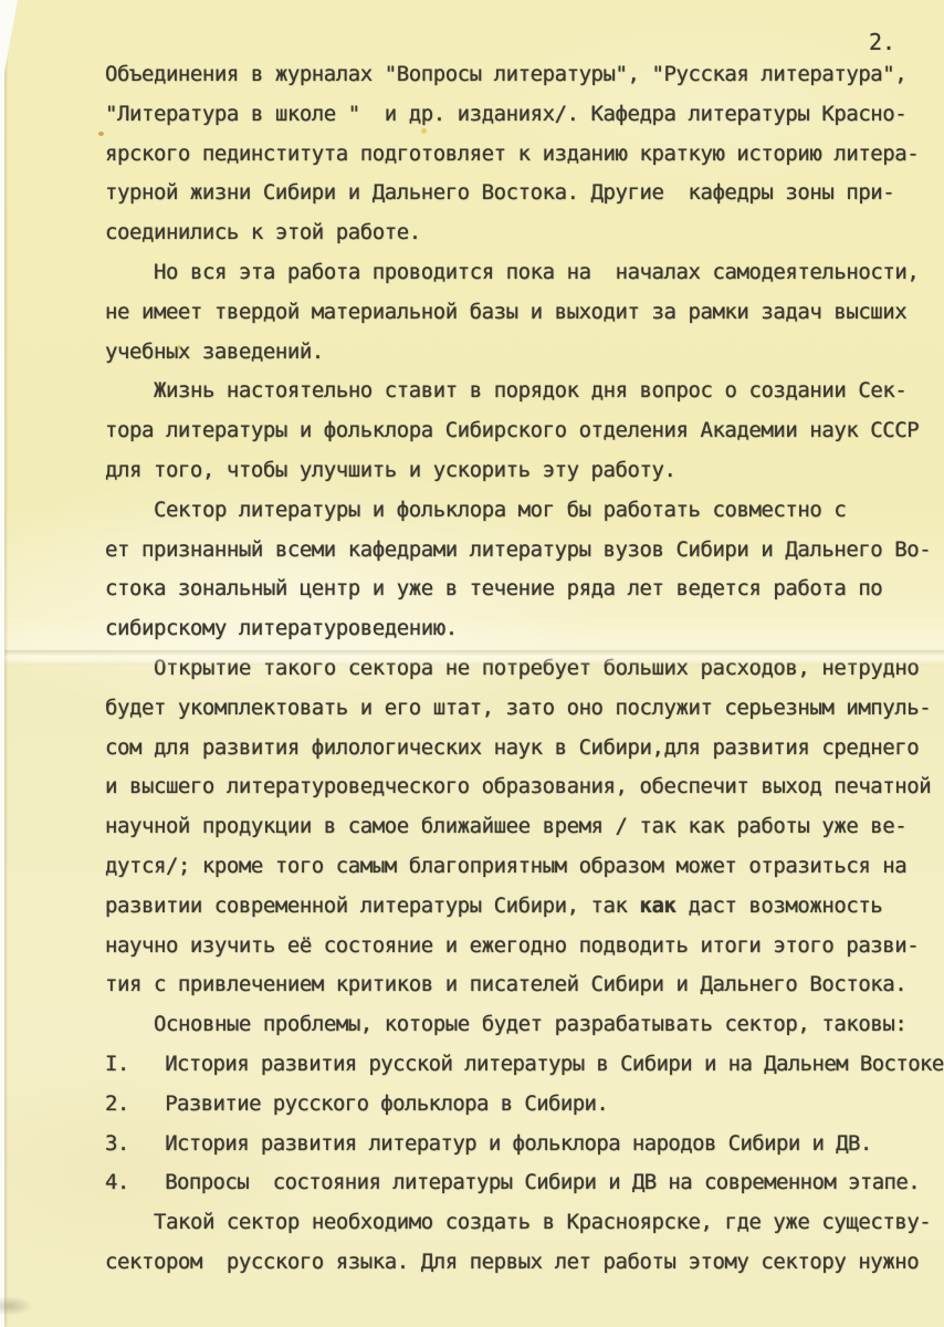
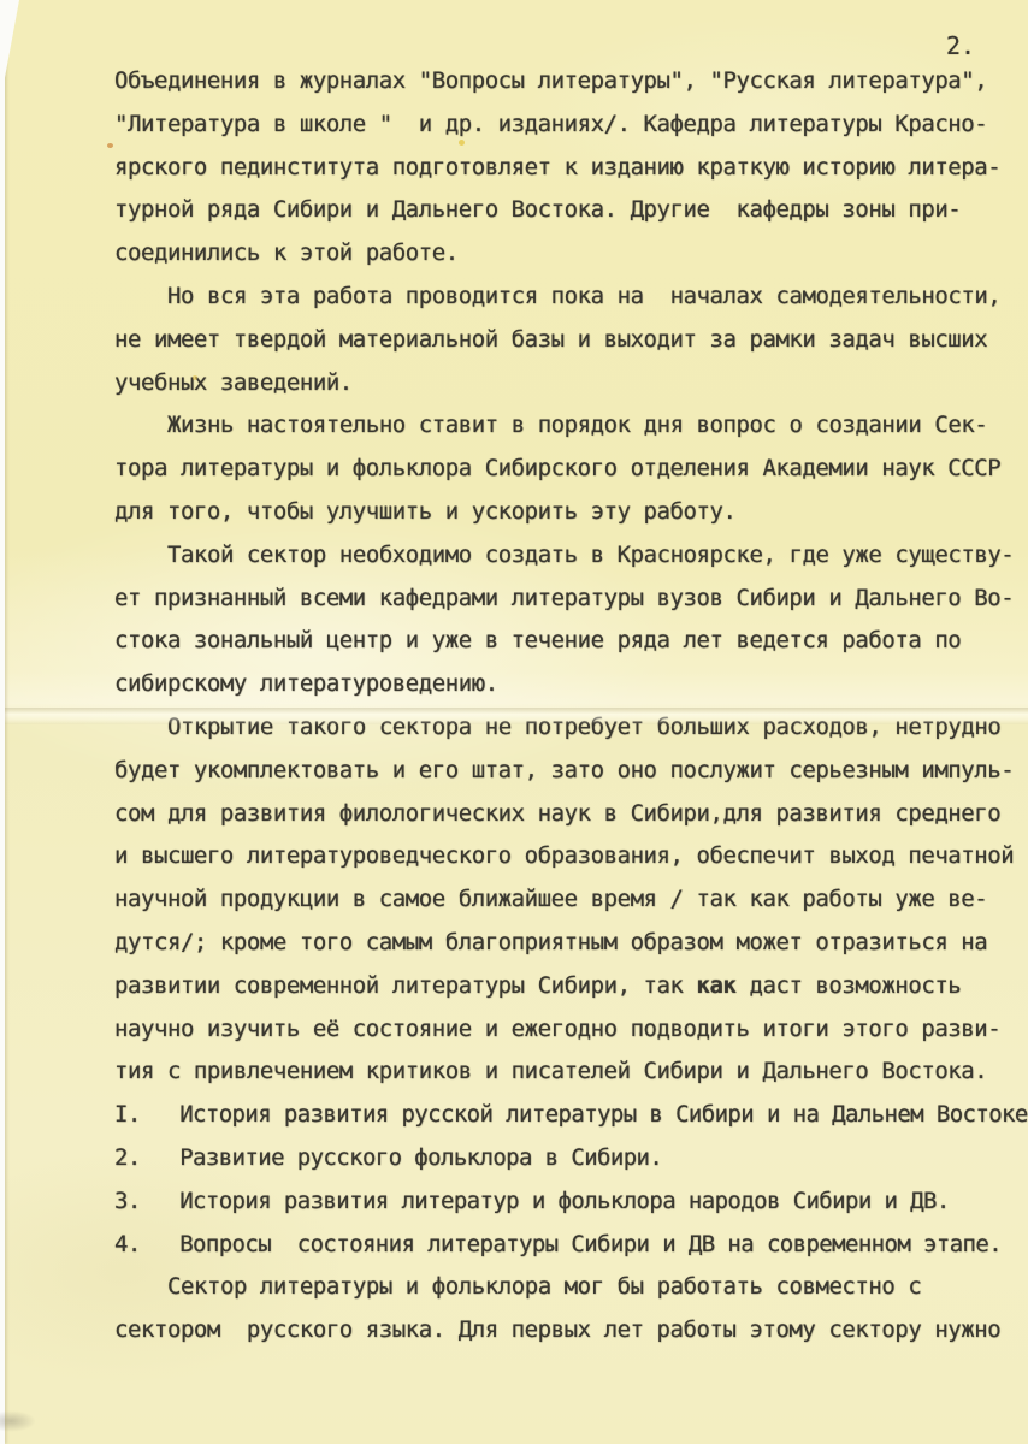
  2.
  Объединения в журналах "Вопросы литературы", "Русская литература",
  "Литература в школе " и др. изданиях/. Кафедра литературы Красно-
  ярского пединститута подготовляет к изданию краткую историю литера-
- турной жизни Сибири и Дальнего Востока. Другие кафедры зоны при-
+ турной ряда Сибири и Дальнего Востока. Другие кафедры зоны при-
  соединились к этой работе.
  Но вся эта работа проводится пока на началах самодеятельности,
  не имеет твердой материальной базы и выходит за рамки задач высших
  учебных заведений.
  Жизнь настоятельно ставит в порядок дня вопрос о создании Сек-
  тора литературы и фольклора Сибирского отделения Академии наук СССР
  для того, чтобы улучшить и ускорить эту работу.
- Сектор литературы и фольклора мог бы работать совместно с
+ Такой сектор необходимо создать в Красноярске, где уже существу-
  ет признанный всеми кафедрами литературы вузов Сибири и Дальнего Во-
  стока зональный центр и уже в течение ряда лет ведется работа по
  сибирскому литературоведению.
  Открытие такого сектора не потребует больших расходов, нетрудно
  будет укомплектовать и его штат, зато оно послужит серьезным импуль-
  сом для развития филологических наук в Сибири,для развития среднего
  и высшего литературоведческого образования, обеспечит выход печатной
  научной продукции в самое ближайшее время / так как работы уже ве-
  дутся/; кроме того самым благоприятным образом может отразиться на
  развитии современной литературы Сибири, так как даст возможность
  научно изучить её состояние и ежегодно подводить итоги этого разви-
  тия с привлечением критиков и писателей Сибири и Дальнего Востока.
- Основные проблемы, которые будет разрабатывать сектор, таковы:
  I. История развития русской литературы в Сибири и на Дальнем Востоке
  2. Развитие русского фольклора в Сибири.
  3. История развития литератур и фольклора народов Сибири и ДВ.
  4. Вопросы состояния литературы Сибири и ДВ на современном этапе.
- Такой сектор необходимо создать в Красноярске, где уже существу-
+ Сектор литературы и фольклора мог бы работать совместно с
  сектором русского языка. Для первых лет работы этому сектору нужно
